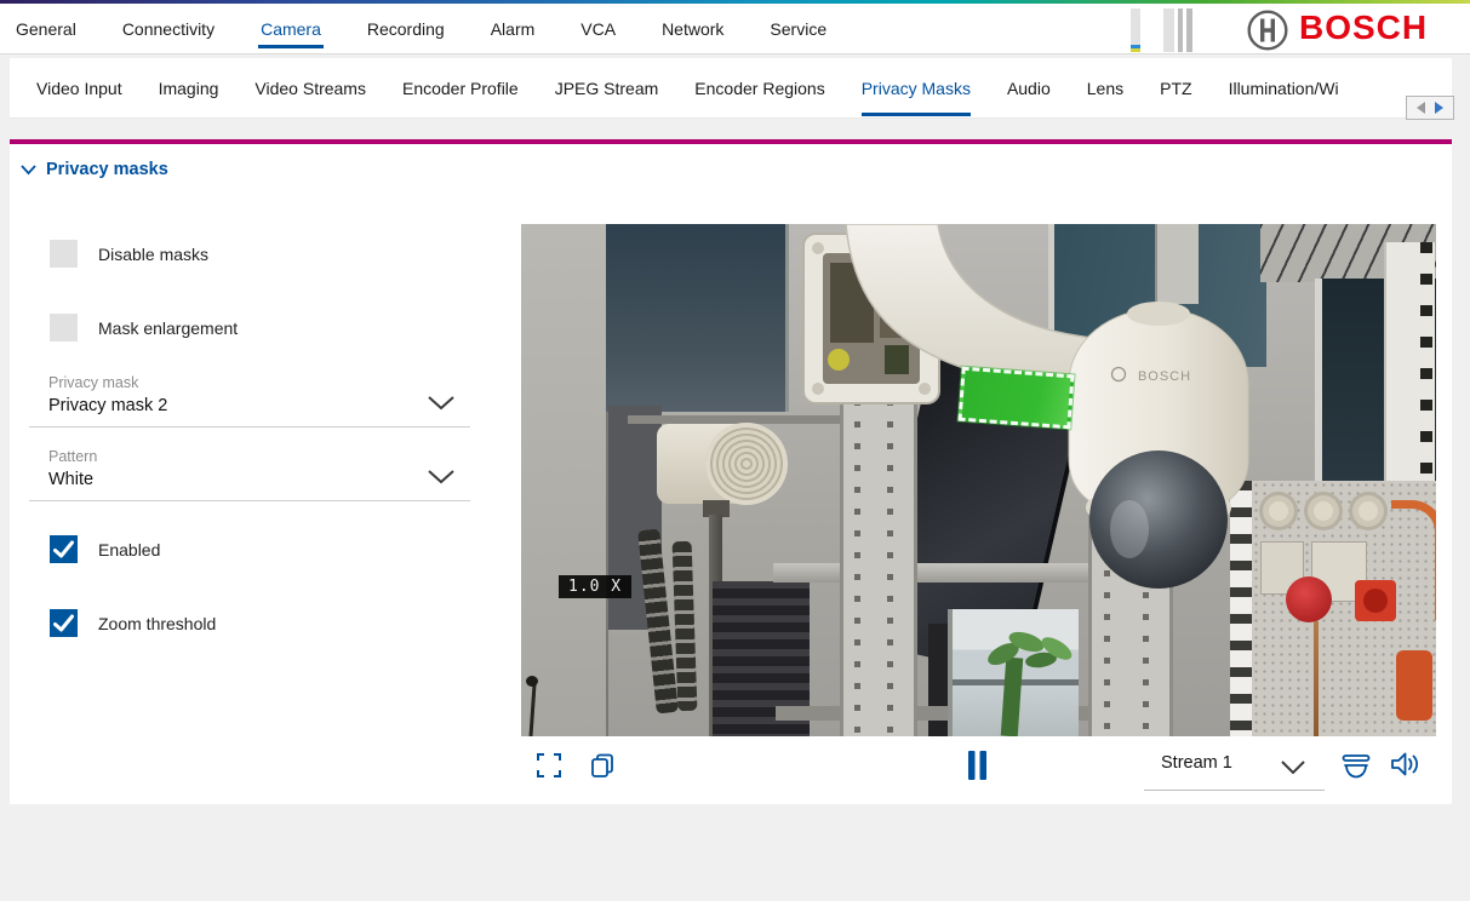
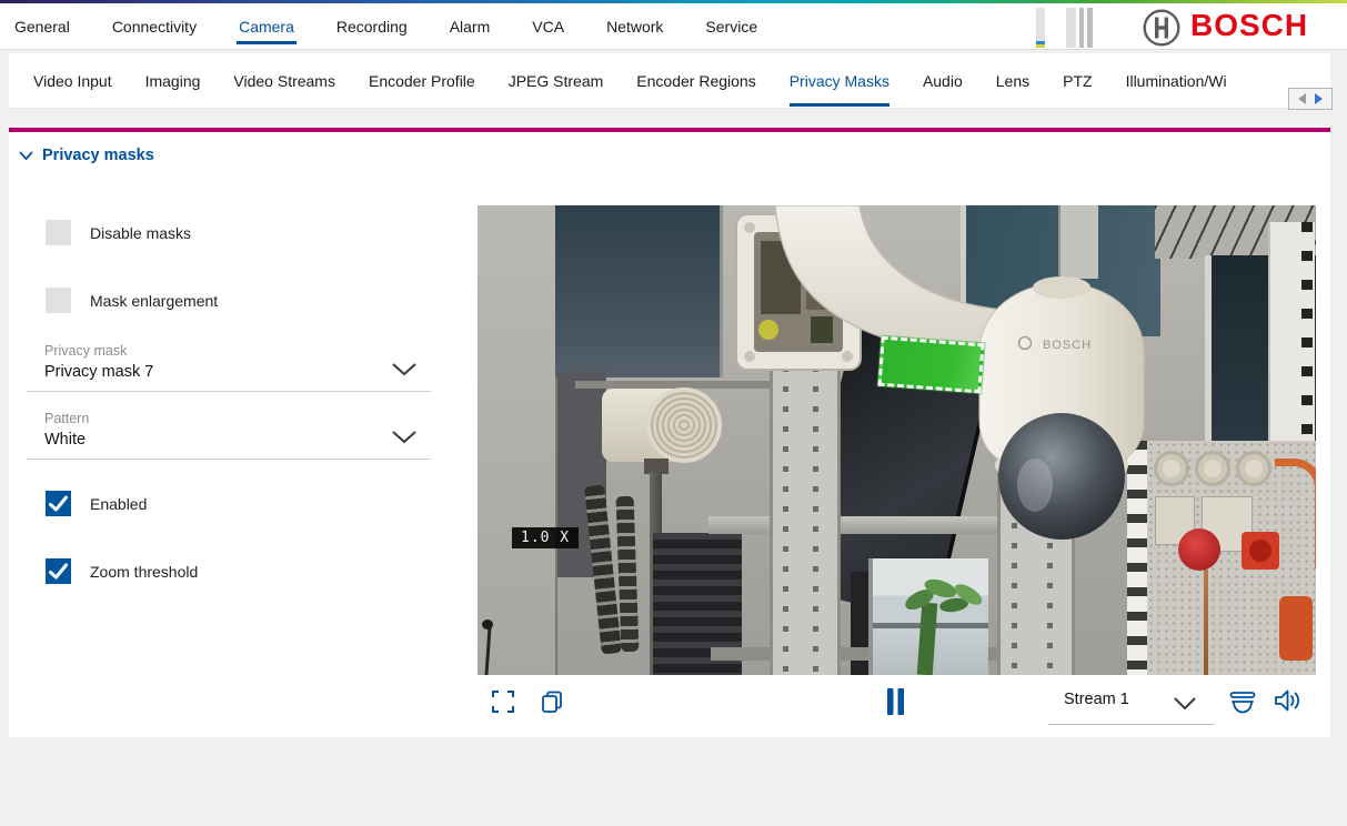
  General
  Connectivity
  Camera
  Recording
  Alarm
  VCA
  Network
  Service
  BOSCH
  Video Input
  Imaging
  Video Streams
  Encoder Profile
  JPEG Stream
  Encoder Regions
  Privacy Masks
  Audio
  Lens
  PTZ
  Illumination/Wi
  Privacy masks
  Disable masks
  Mask enlargement
  Privacy mask
- Privacy mask 2
+ Privacy mask 7
  Pattern
  White
  Enabled
  Zoom threshold
  BOSCH
  1.0 X
  Stream 1
